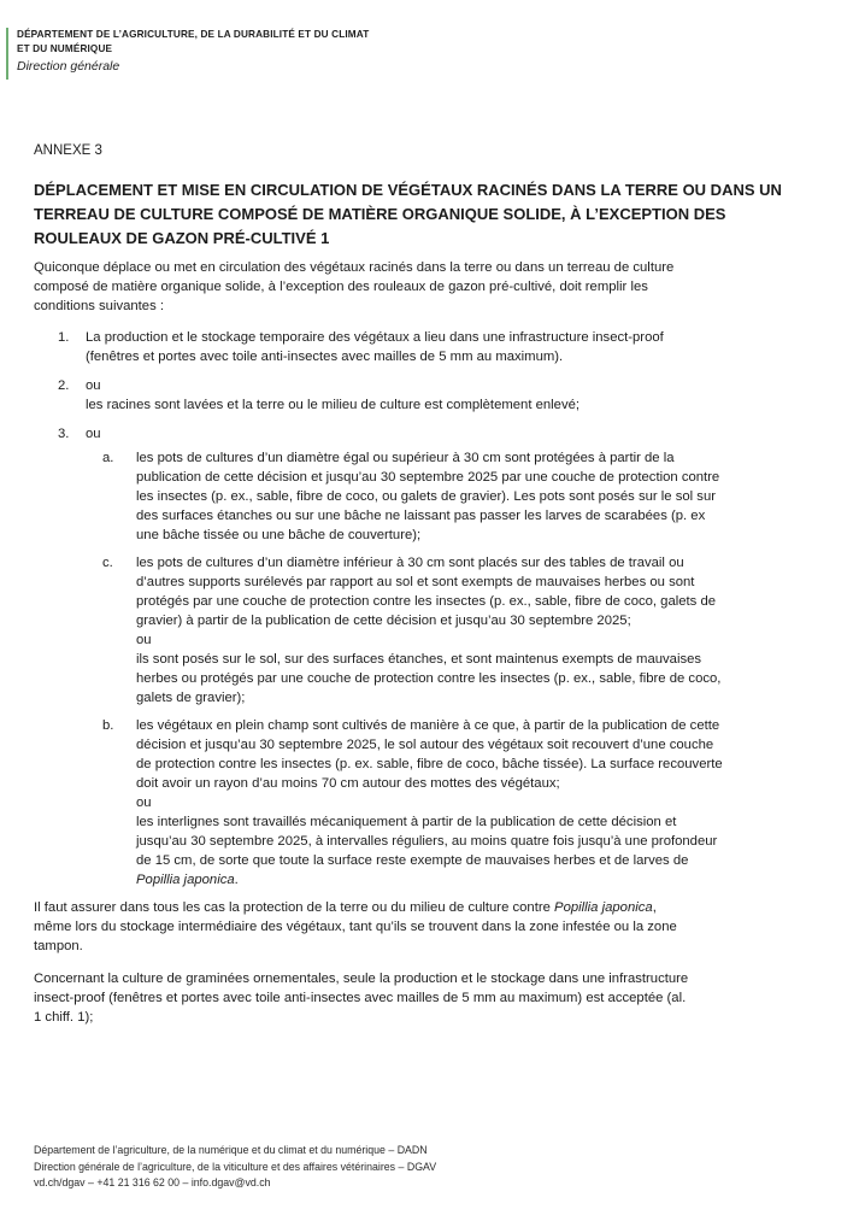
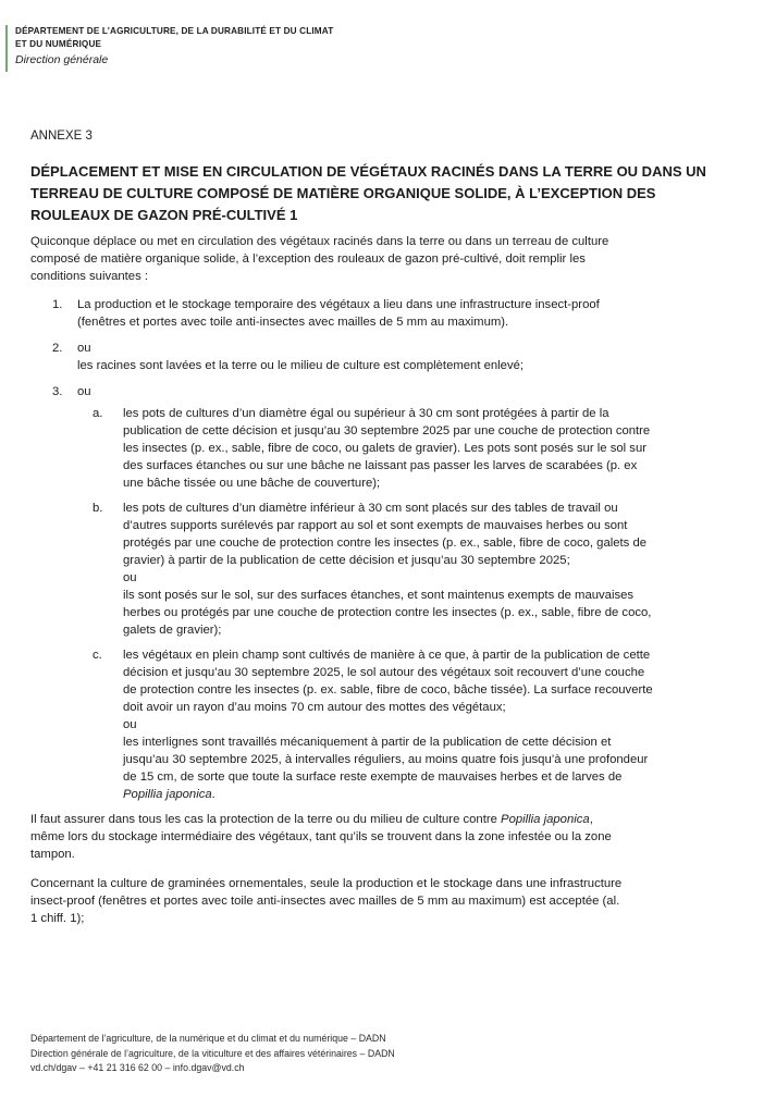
  DÉPARTEMENT DE L’AGRICULTURE, DE LA DURABILITÉ ET DU CLIMAT
  ET DU NUMÉRIQUE
  Direction générale
  ANNEXE 3
  DÉPLACEMENT ET MISE EN CIRCULATION DE VÉGÉTAUX RACINÉS DANS LA TERRE OU DANS UN
  TERREAU DE CULTURE COMPOSÉ DE MATIÈRE ORGANIQUE SOLIDE, À L’EXCEPTION DES
  ROULEAUX DE GAZON PRÉ-CULTIVÉ 1
  Quiconque déplace ou met en circulation des végétaux racinés dans la terre ou dans un terreau de culture
  composé de matière organique solide, à l’exception des rouleaux de gazon pré-cultivé, doit remplir les
  conditions suivantes :
  1.
  La production et le stockage temporaire des végétaux a lieu dans une infrastructure insect-proof
  (fenêtres et portes avec toile anti-insectes avec mailles de 5 mm au maximum).
  2.
  ou
  les racines sont lavées et la terre ou le milieu de culture est complètement enlevé;
  3.
  ou
  a.
  les pots de cultures d’un diamètre égal ou supérieur à 30 cm sont protégées à partir de la
  publication de cette décision et jusqu’au 30 septembre 2025 par une couche de protection contre
  les insectes (p. ex., sable, fibre de coco, ou galets de gravier). Les pots sont posés sur le sol sur
  des surfaces étanches ou sur une bâche ne laissant pas passer les larves de scarabées (p. ex
  une bâche tissée ou une bâche de couverture);
- c.
+ b.
  les pots de cultures d’un diamètre inférieur à 30 cm sont placés sur des tables de travail ou
  d’autres supports surélevés par rapport au sol et sont exempts de mauvaises herbes ou sont
  protégés par une couche de protection contre les insectes (p. ex., sable, fibre de coco, galets de
  gravier) à partir de la publication de cette décision et jusqu’au 30 septembre 2025;
  ou
  ils sont posés sur le sol, sur des surfaces étanches, et sont maintenus exempts de mauvaises
  herbes ou protégés par une couche de protection contre les insectes (p. ex., sable, fibre de coco,
  galets de gravier);
- b.
+ c.
  les végétaux en plein champ sont cultivés de manière à ce que, à partir de la publication de cette
  décision et jusqu’au 30 septembre 2025, le sol autour des végétaux soit recouvert d’une couche
  de protection contre les insectes (p. ex. sable, fibre de coco, bâche tissée). La surface recouverte
  doit avoir un rayon d’au moins 70 cm autour des mottes des végétaux;
  ou
  les interlignes sont travaillés mécaniquement à partir de la publication de cette décision et
  jusqu’au 30 septembre 2025, à intervalles réguliers, au moins quatre fois jusqu’à une profondeur
  de 15 cm, de sorte que toute la surface reste exempte de mauvaises herbes et de larves de
  Popillia japonica.
  Il faut assurer dans tous les cas la protection de la terre ou du milieu de culture contre Popillia japonica,
  même lors du stockage intermédiaire des végétaux, tant qu’ils se trouvent dans la zone infestée ou la zone
  tampon.
  Concernant la culture de graminées ornementales, seule la production et le stockage dans une infrastructure
  insect-proof (fenêtres et portes avec toile anti-insectes avec mailles de 5 mm au maximum) est acceptée (al.
  1 chiff. 1);
  Département de l’agriculture, de la numérique et du climat et du numérique – DADN
- Direction générale de l’agriculture, de la viticulture et des affaires vétérinaires – DGAV
+ Direction générale de l’agriculture, de la viticulture et des affaires vétérinaires – DADN
  vd.ch/dgav – +41 21 316 62 00 – info.dgav@vd.ch
